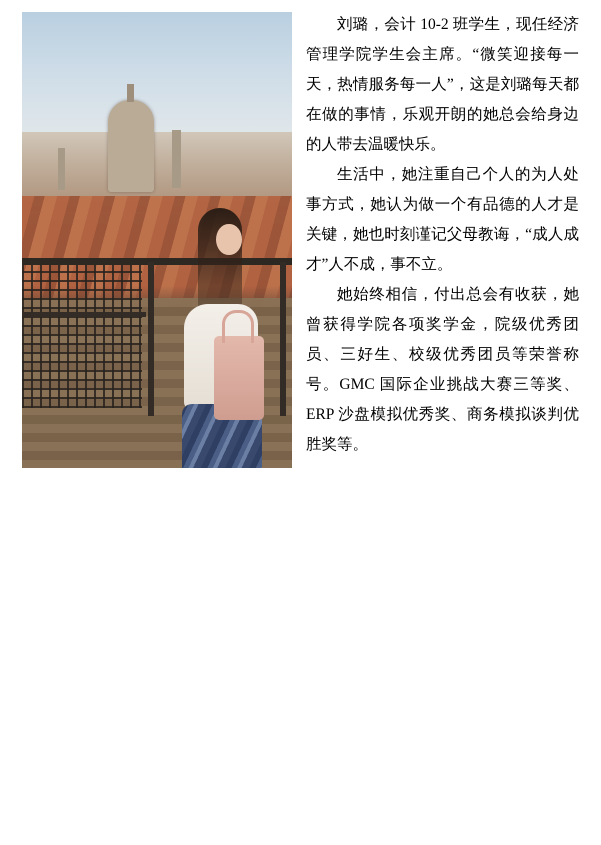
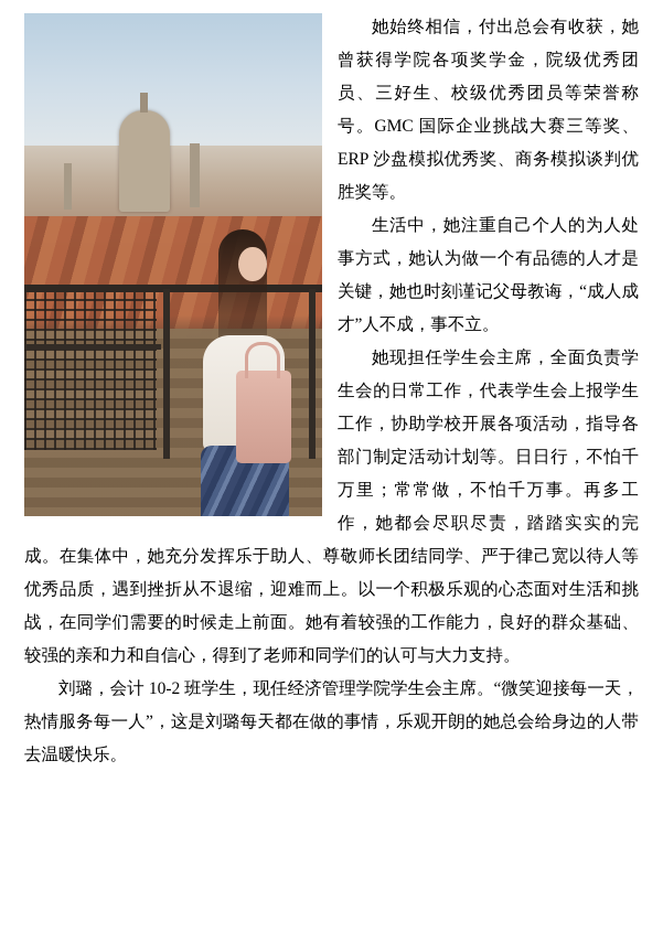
- 刘璐，会计 10-2 班学生，现任经济管理学院学生会主席。“微笑迎接每一天，热情服务每一人”，这是刘璐每天都在做的事情，乐观开朗的她总会给身边的人带去温暖快乐。
+ 她始终相信，付出总会有收获，她曾获得学院各项奖学金，院级优秀团员、三好生、校级优秀团员等荣誉称号。GMC 国际企业挑战大赛三等奖、ERP 沙盘模拟优秀奖、商务模拟谈判优胜奖等。
  生活中，她注重自己个人的为人处事方式，她认为做一个有品德的人才是关键，她也时刻谨记父母教诲，“成人成才”人不成，事不立。
+ 她现担任学生会主席，全面负责学生会的日常工作，代表学生会上报学生工作，协助学校开展各项活动，指导各部门制定活动计划等。日日行，不怕千万里；常常做，不怕千万事。再多工作，她都会尽职尽责，踏踏实实的完成。在集体中，她充分发挥乐于助人、尊敬师长团结同学、严于律己宽以待人等优秀品质，遇到挫折从不退缩，迎难而上。以一个积极乐观的心态面对生活和挑战，在同学们需要的时候走上前面。她有着较强的工作能力，良好的群众基础、较强的亲和力和自信心，得到了老师和同学们的认可与大力支持。
- 她始终相信，付出总会有收获，她曾获得学院各项奖学金，院级优秀团员、三好生、校级优秀团员等荣誉称号。GMC 国际企业挑战大赛三等奖、ERP 沙盘模拟优秀奖、商务模拟谈判优胜奖等。
+ 刘璐，会计 10-2 班学生，现任经济管理学院学生会主席。“微笑迎接每一天，热情服务每一人”，这是刘璐每天都在做的事情，乐观开朗的她总会给身边的人带去温暖快乐。
